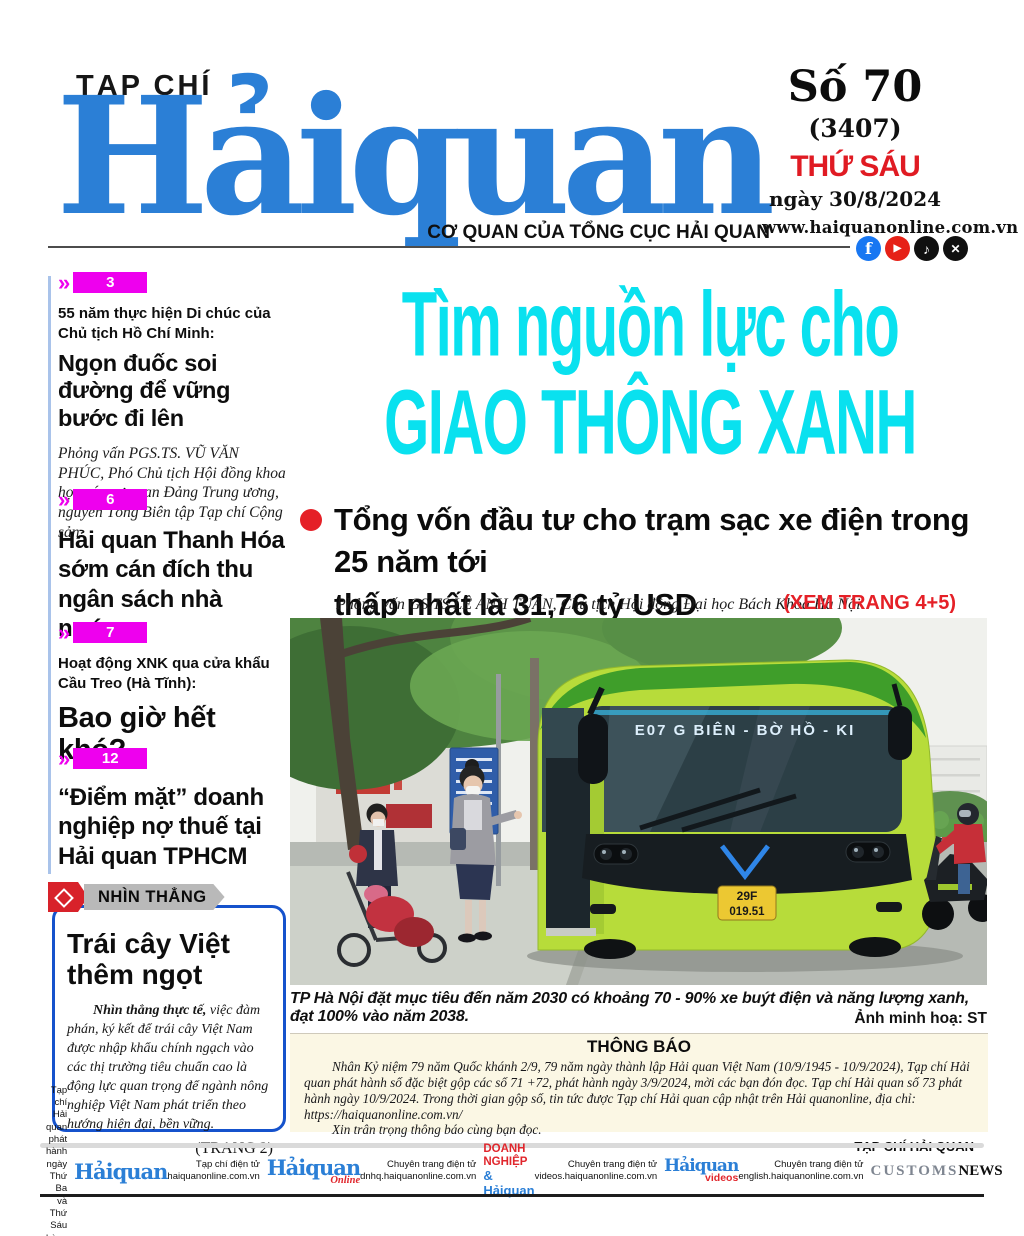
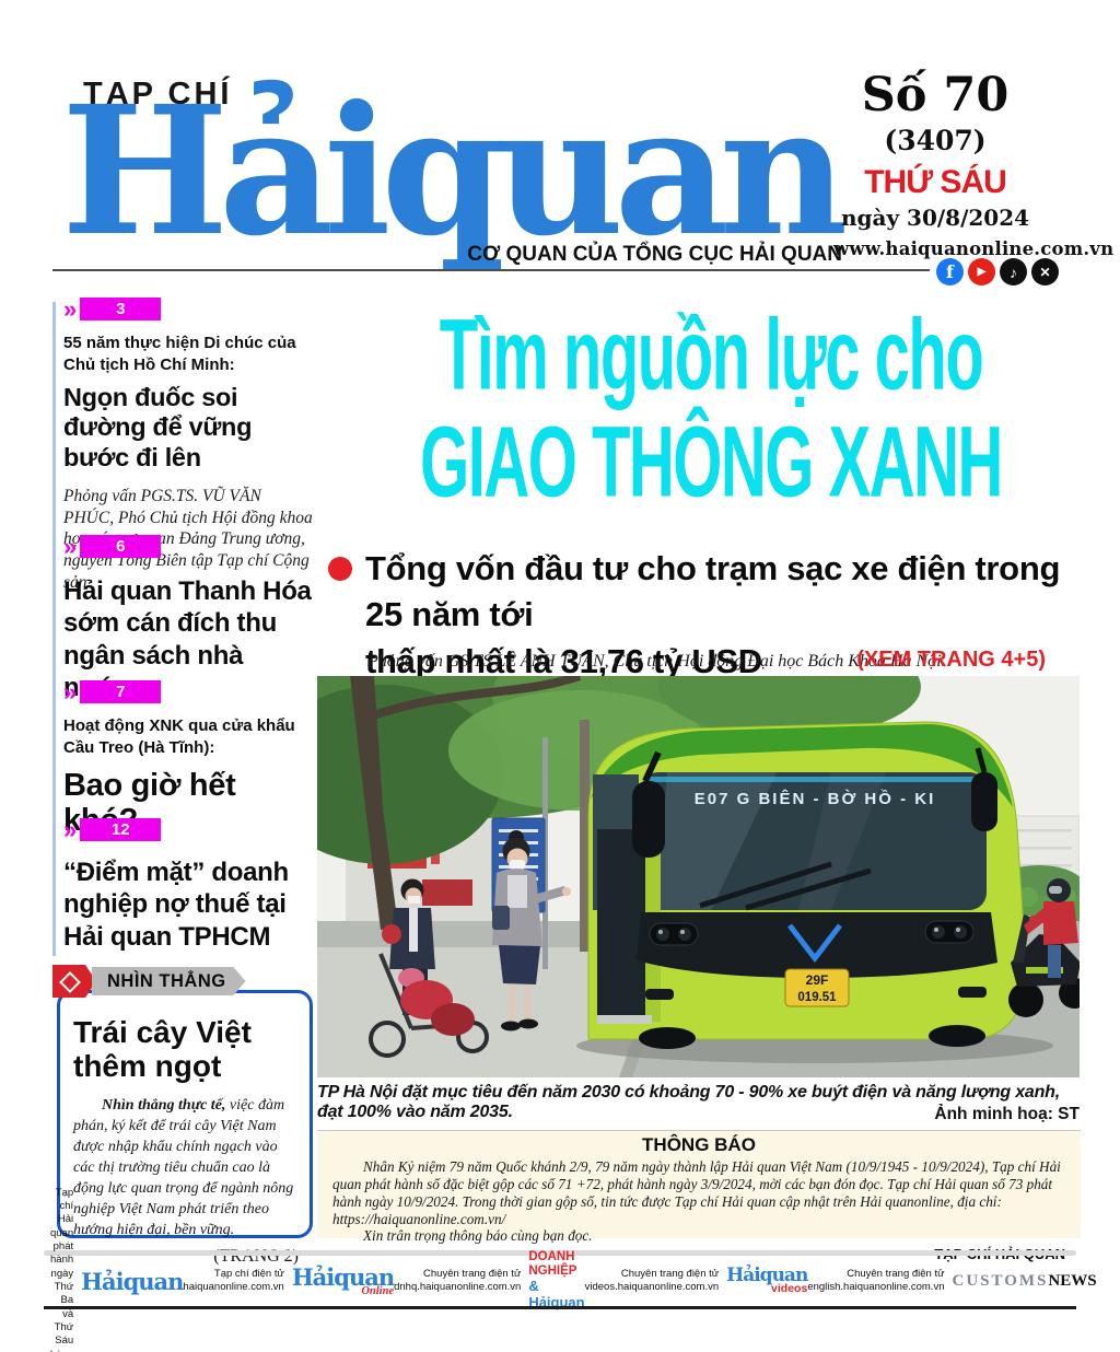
  TẠP CHÍ
  Hảiquan
  CƠ QUAN CỦA TỔNG CỤC HẢI QUAN
  Số 70
  (3407)
  THỨ SÁU
  ngày 30/8/2024
  www.haiquanonline.com.vn
  f
  ▶
  ♪
  ✕
  »
  3
  55 năm thực hiện Di chúc của Chủ tịch Hồ Chí Minh:
  Ngọn đuốc soi đường để vững bước đi lên
  Phỏng vấn PGS.TS. VŨ VĂN PHÚC, Phó Chủ tịch Hội đồng khoa họan Đảng Trung ương, nguyên Tổng Biên tập Tạp chí Cộng sản.
  »
  6
  Hải quan Thanh Hóa sớm cán đích thu ngân sách nhà n
  »
  7
  Hoạt động XNK qua cửa khẩu Cầu Treo (Hà Tĩnh):
  Bao giờ hết k
  »
  12
  “Điểm mặt” doanh nghiệp nợ thuế tại Hải quan TPHCM
  Trái cây Việt thêm ngọt
  Nhìn thẳng thực tế, việc đàm phán, ký kết để trái cây Việt Nam được nhập khẩu chính ngạch vào các thị trường tiêu chuẩn cao là động lực quan trọng để ngành nông nghiệp Việt Nam phát triển theo hướng hiện đại, bền vững.
  (TRANG 2)
  NHÌN THẲNG
  Tìm nguồn lực cho
  GIAO THÔNG XANH
  Tổng vốn đầu tư cho trạm sạc xe điện trong 25 năm tới
  thấp nhất là 31,76 tỷ USD
  Phỏng vấn GS.TS LÊ ANH TUẤN, Chủ tịch Hội đồng Đại học Bách Khoa Hà Nội.
  (XEM TRANG 4+5)
  E07 G BIÊN - BỜ HỒ - KI
  29F
  019.51
- TP Hà Nội đặt mục tiêu đến năm 2030 có khoảng 70 - 90% xe buýt điện và năng lượng xanh, đạt 100% vào năm 2038.
+ TP Hà Nội đặt mục tiêu đến năm 2030 có khoảng 70 - 90% xe buýt điện và năng lượng xanh, đạt 100% vào năm 2035.
  Ảnh minh hoạ: ST
  THÔNG BÁO
  Nhân Kỷ niệm 79 năm Quốc khánh 2/9, 79 năm ngày thành lập Hải quan Việt Nam (10/9/1945 - 10/9/2024), Tạp chí Hải quan phát hành số đặc biệt gộp các số 71 +72, phát hành ngày 3/9/2024, mời các bạn đón đọc. Tạp chí Hải quan số 73 phát hành ngày 10/9/2024. Trong thời gian gộp số, tin tức được Tạp chí Hải quan cập nhật trên Hải quanonline, địa chỉ: https://haiquanonline.com.vn/
  Xin trân trọng thông báo cùng bạn đọc.
  Tạp chí Hải quan
  phát hành ngày Thứ Ba và Thứ Sáu
  Hảiquan
  Tạp chí điện tử
  haiquanonline.com.vn
  Hảiquan
  Online
  Chuyên trang điện tử
  dnhq.haiquanonline.com.vn
  DOANH NGHIỆP
  & Hảiquan
  Chuyên trang điện tử
  videos.haiquanonline.com.vn
  Hảiquan
  videos
  Chuyên trang điện tử
  english.haiquanonline.com.vn
  CUSTOMSNEWS
